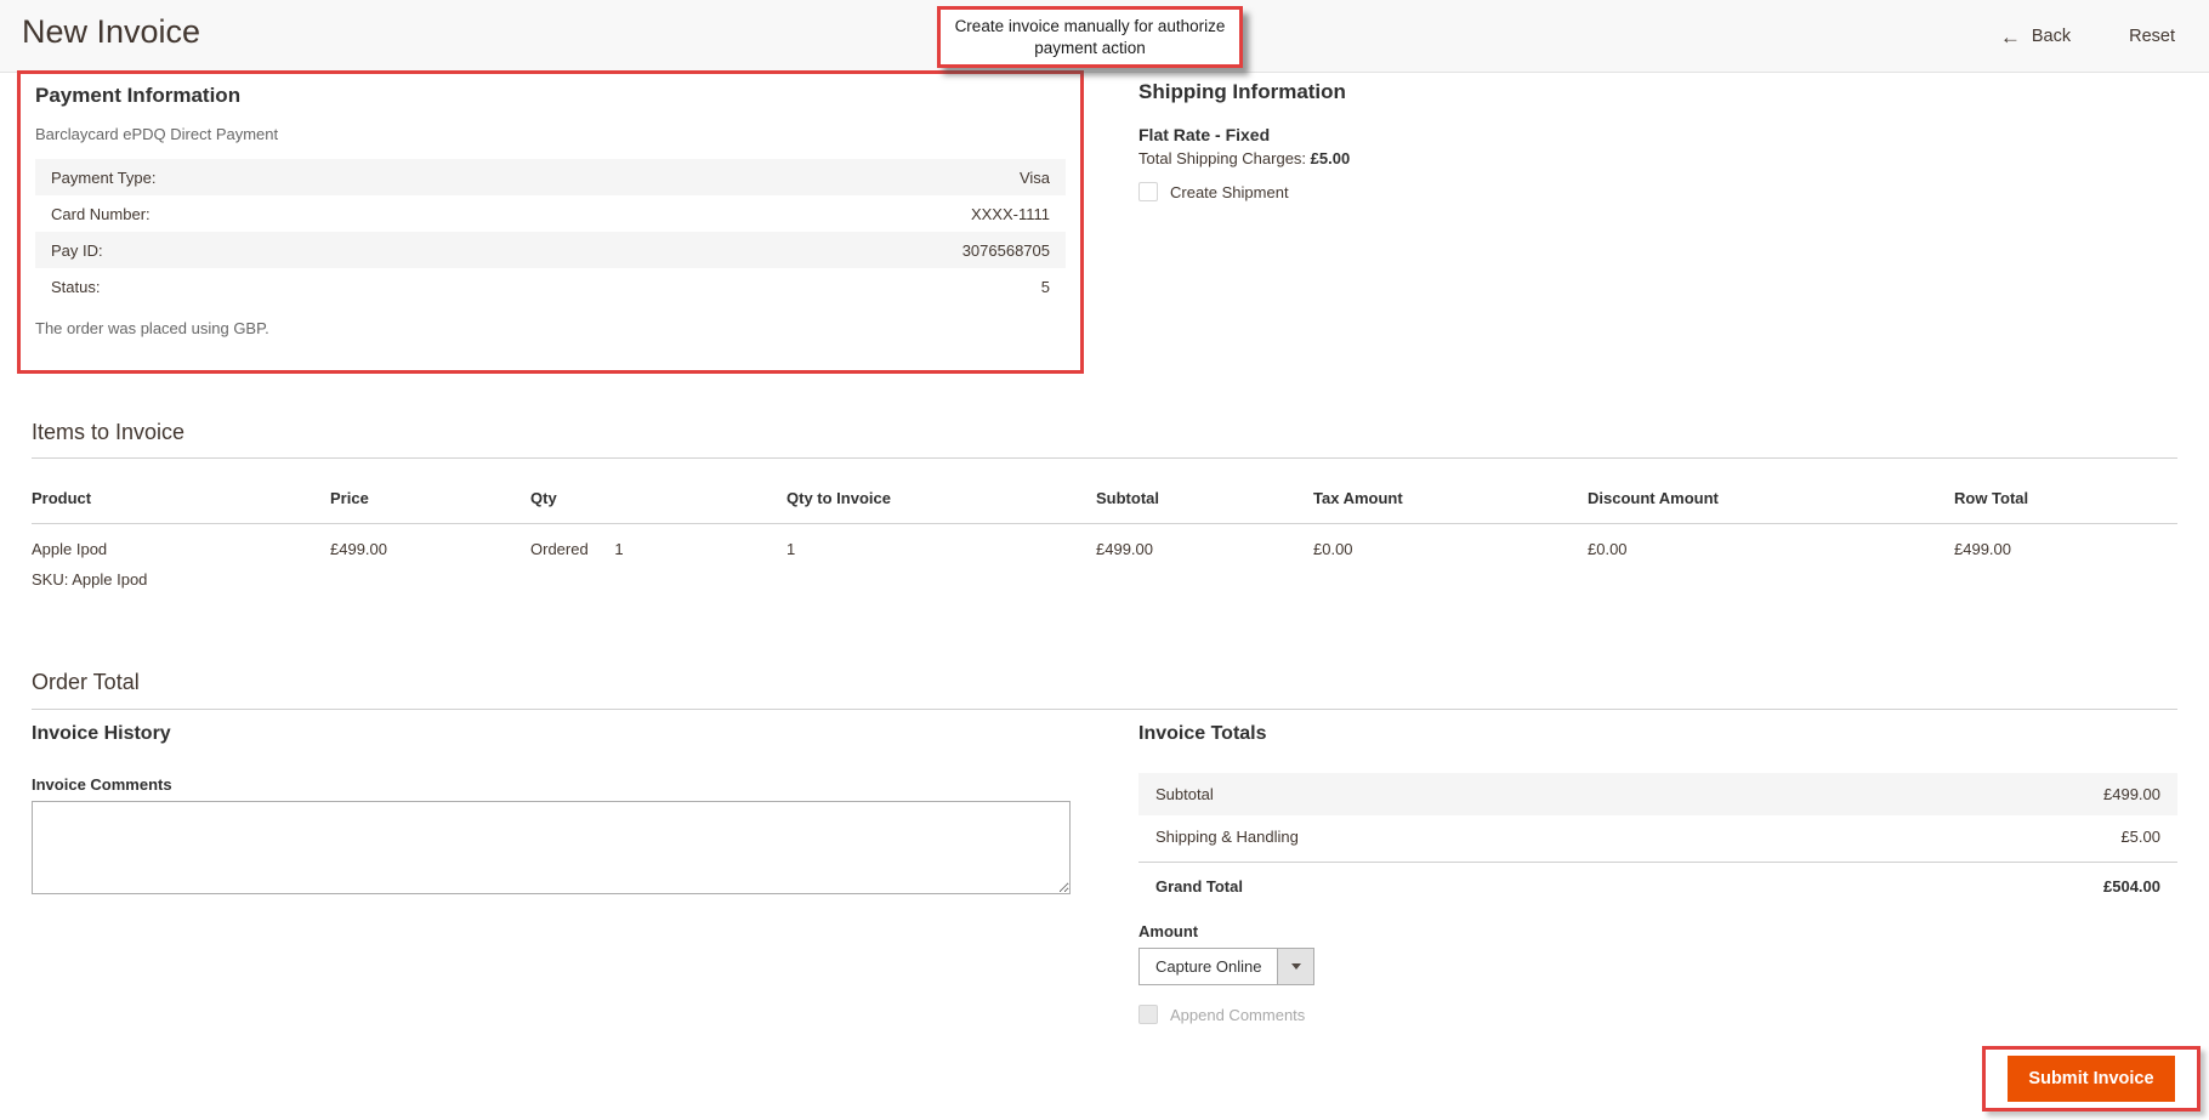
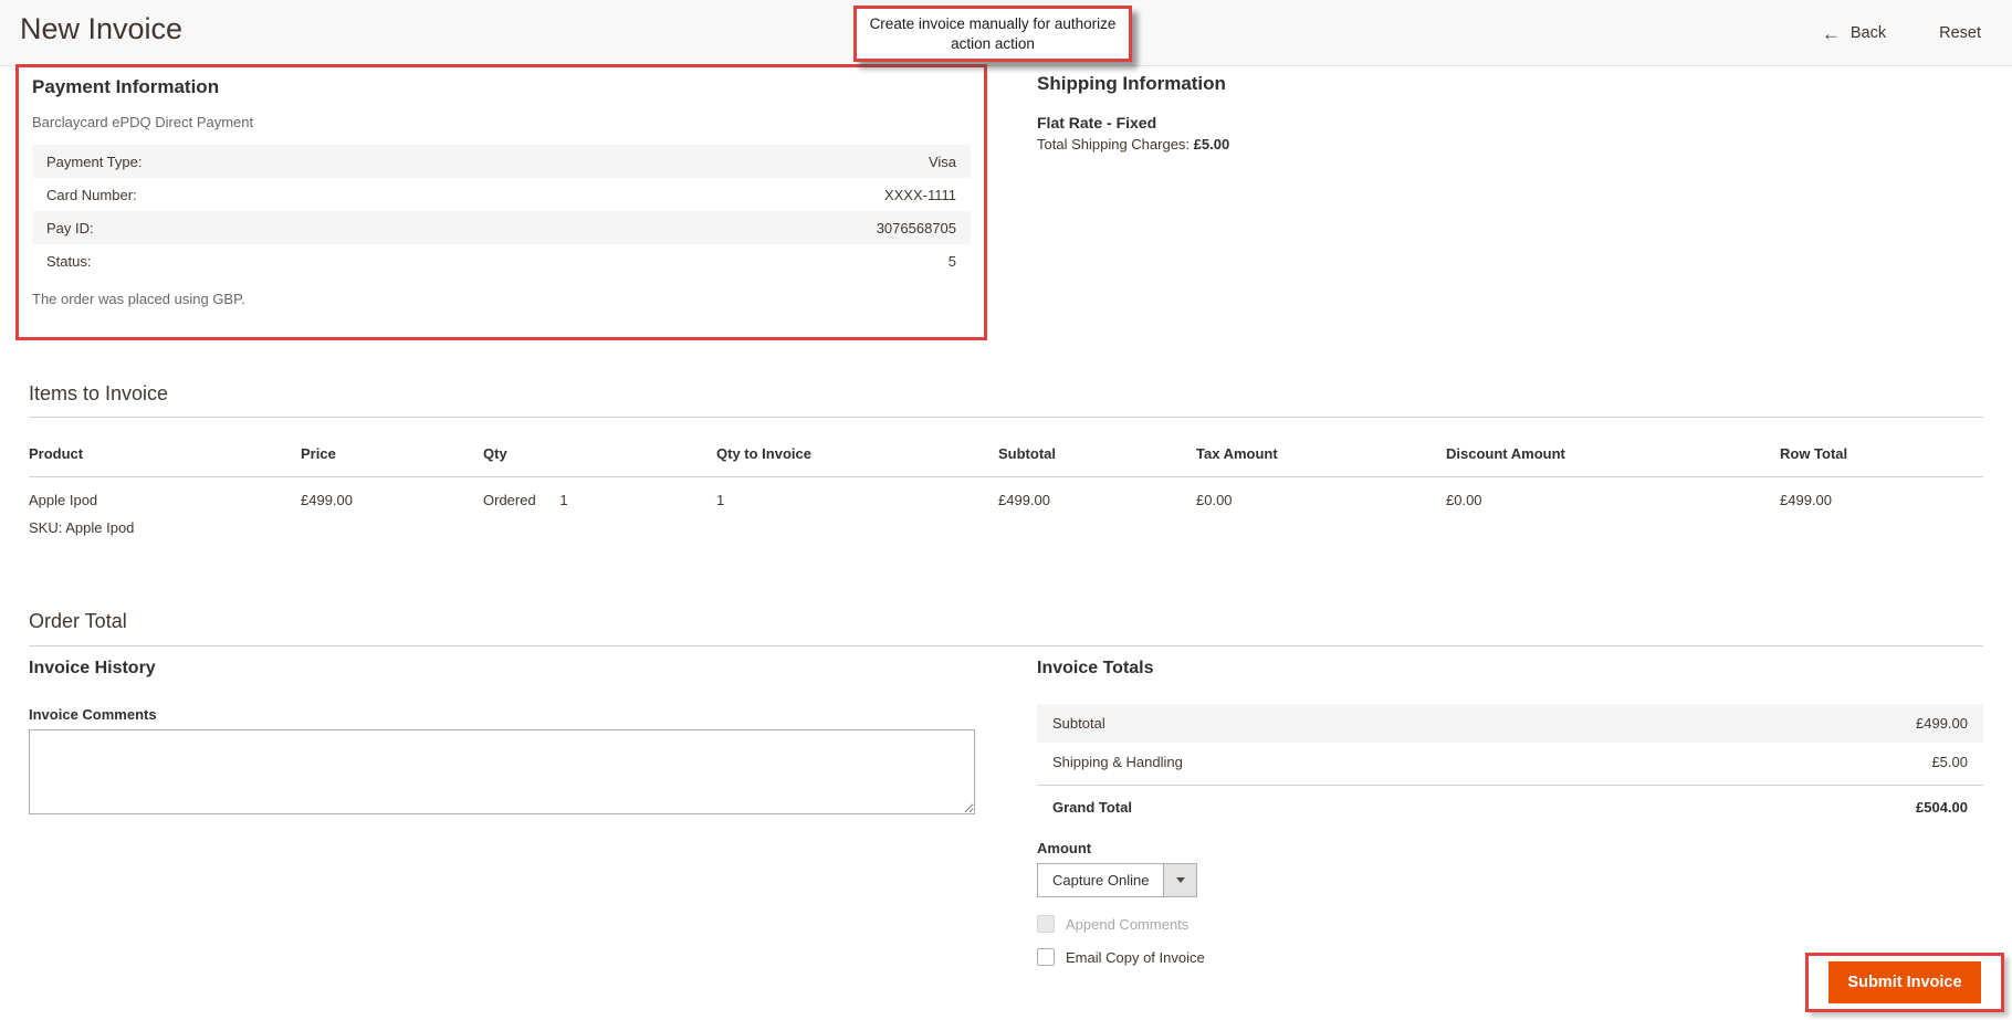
  New Invoice
  ←
  Back
  Reset
- Create invoice manually for authorize payment action
+ Create invoice manually for authorize action action
  Payment Information
  Barclaycard ePDQ Direct Payment
  Payment Type:
  Visa
  Card Number:
  XXXX-1111
  Pay ID:
  3076568705
  Status:
  5
  The order was placed using GBP.
  Shipping Information
  Flat Rate - Fixed
  Total Shipping Charges: £5.00
- Create Shipment
  Items to Invoice
  Product	Price	Qty	Qty to Invoice	Subtotal	Tax Amount	Discount Amount	Row Total
  Apple Ipod SKU: Apple Ipod	£499.00	Ordered 1	1	£499.00	£0.00	£0.00	£499.00
  Order Total
  Invoice History
  Invoice Comments
  Invoice Totals
  Subtotal
  £499.00
  Shipping & Handling
  £5.00
  Grand Total
  £504.00
  Amount
  Capture Online
  Append Comments
+ Email Copy of Invoice
  Submit Invoice
